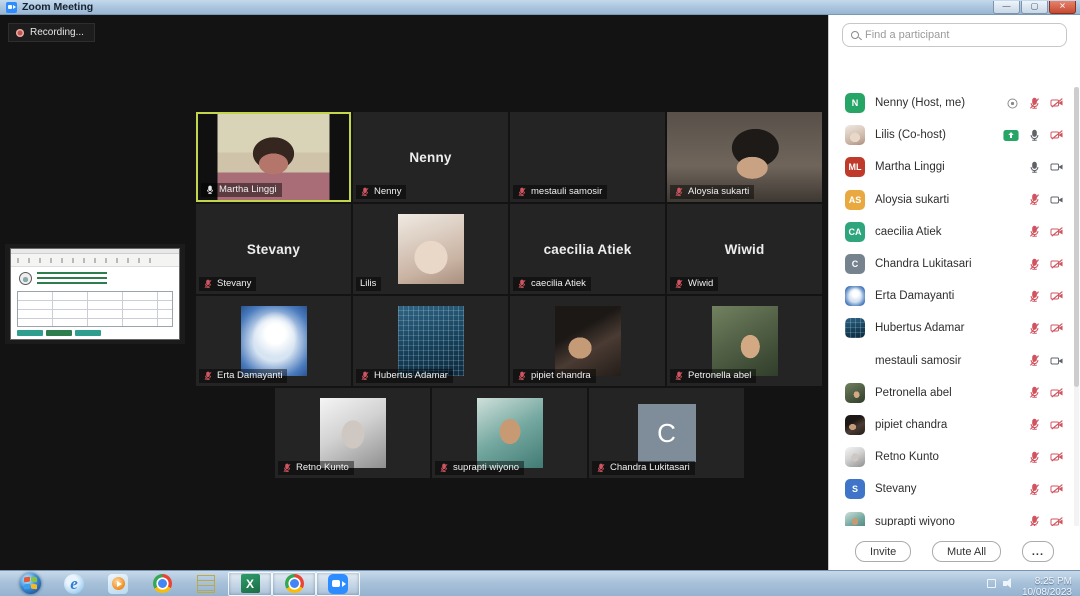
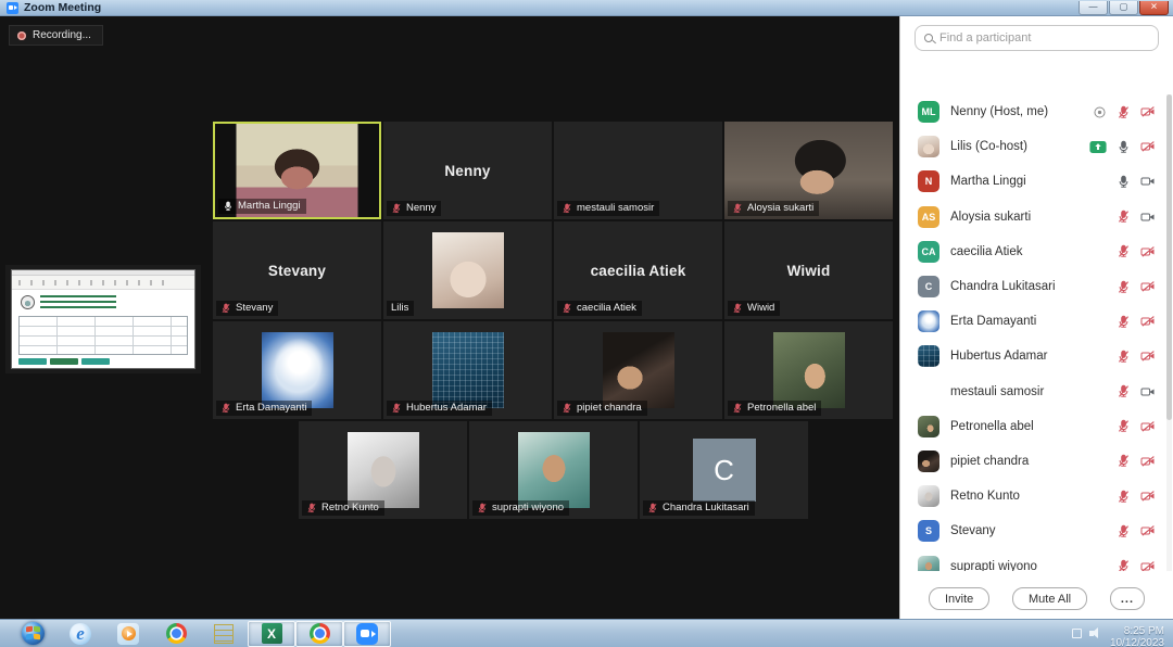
  Zoom Meeting
  —
  ▢
  ✕
  Recording...
  Martha Linggi
  Nenny
  Nenny
  mestauli samosir
  Aloysia sukarti
  Stevany
  Stevany
  Lilis
  caecilia Atiek
  caecilia Atiek
  Wiwid
  Wiwid
  Erta Damayanti
  Hubertus Adamar
  pipiet chandra
  Petronella abel
  Retno Kunto
  suprapti wiyono
  C
  Chandra Lukitasari
  Find a participant
- N
+ ML
  Nenny (Host, me)
  Lilis (Co-host)
- ML
+ N
  Martha Linggi
  AS
  Aloysia sukarti
  CA
  caecilia Atiek
  C
  Chandra Lukitasari
  Erta Damayanti
  Hubertus Adamar
  mestauli samosir
  Petronella abel
  pipiet chandra
  Retno Kunto
  S
  Stevany
  suprapti wiyono
  Invite
  Mute All
  ...
  e
  X
  8:25 PM
- 10/08/2023
+ 10/12/2023
